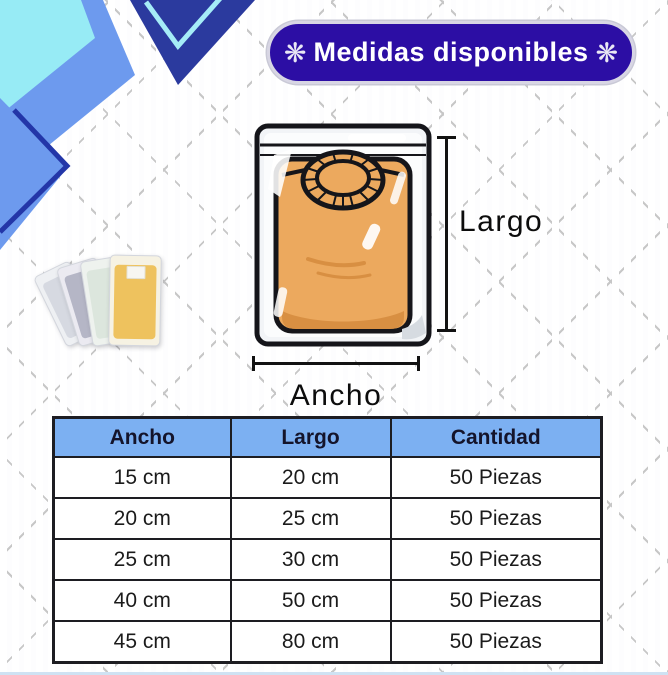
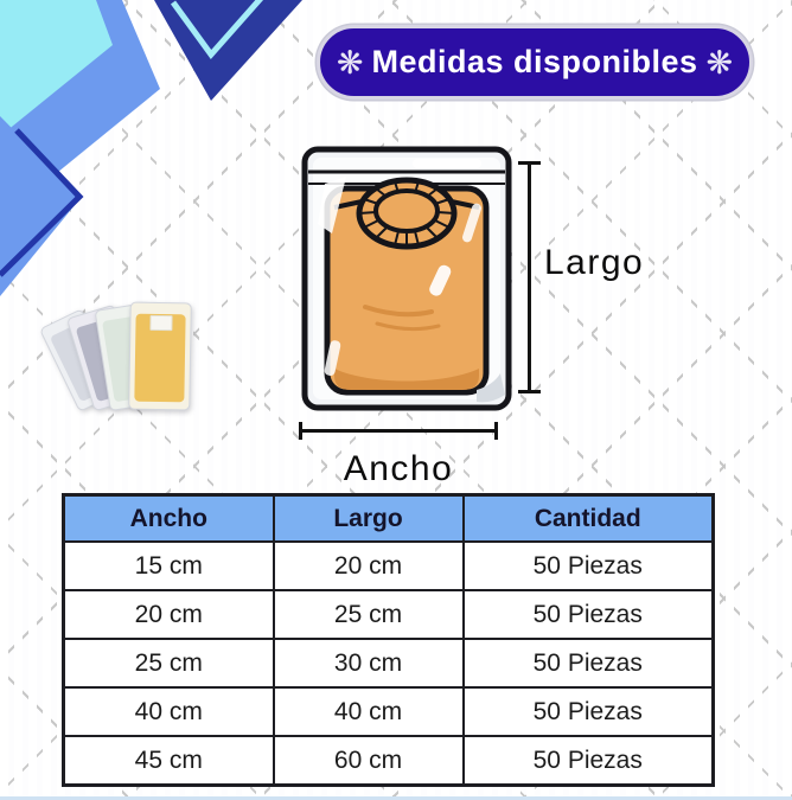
  ❋
  Medidas disponibles
  ❋
  Largo
  Ancho
  Ancho	Largo	Cantidad
  15 cm	20 cm	50 Piezas
  20 cm	25 cm	50 Piezas
  25 cm	30 cm	50 Piezas
- 40 cm	50 cm	50 Piezas
+ 40 cm	40 cm	50 Piezas
- 45 cm	80 cm	50 Piezas
+ 45 cm	60 cm	50 Piezas
